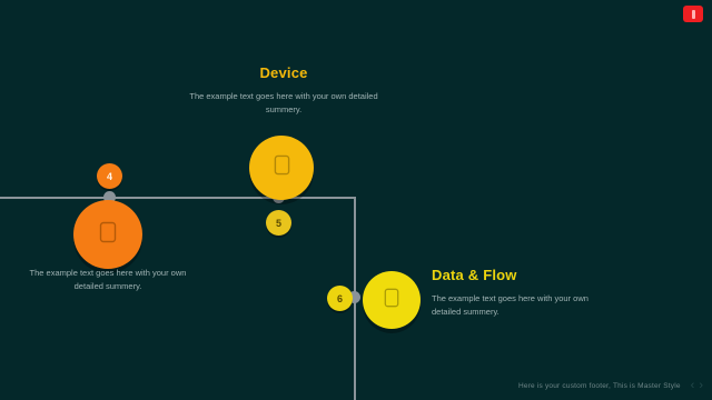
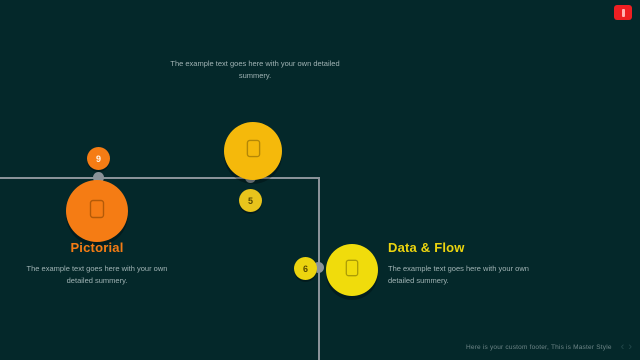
- 4
+ 9
  5
  6
- Device
  The example text goes here with your own detailed summery.
+ Pictorial
  The example text goes here with your own detailed summery.
  Data & Flow
  The example text goes here with your own detailed summery.
  ‹
  ›
